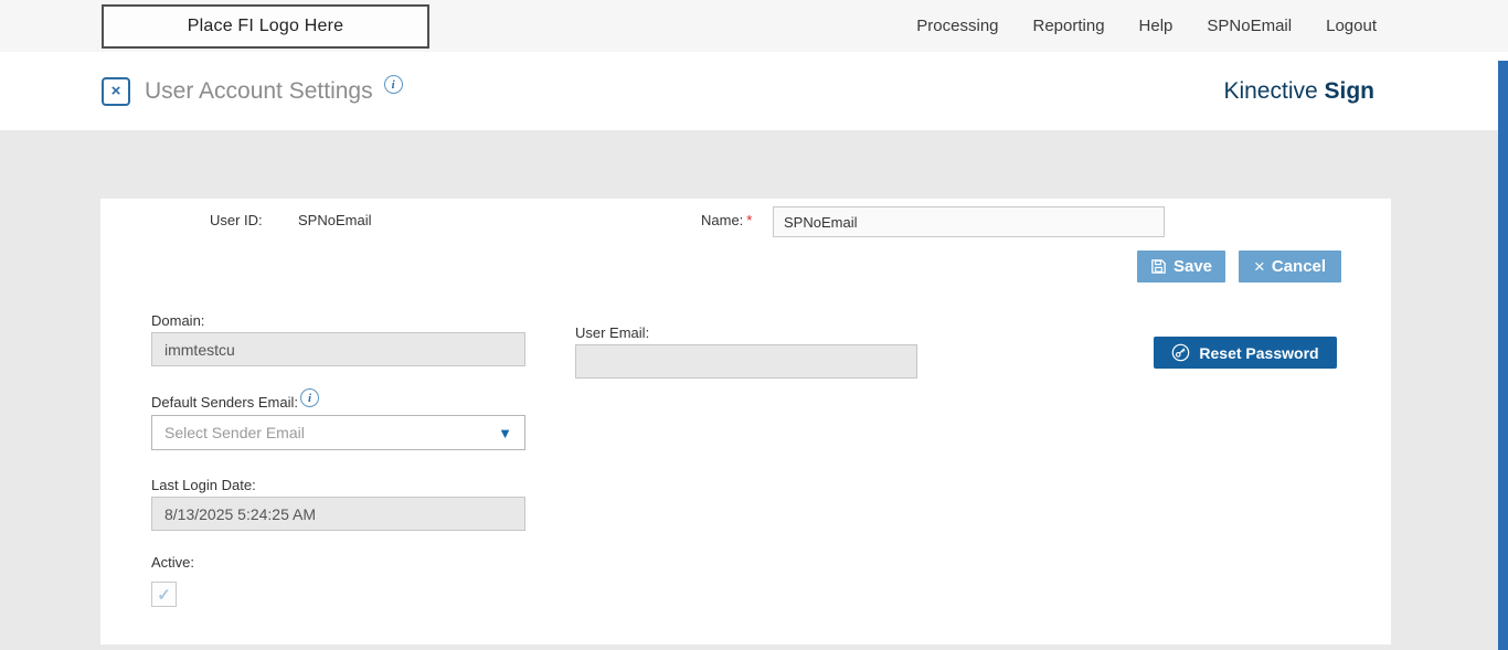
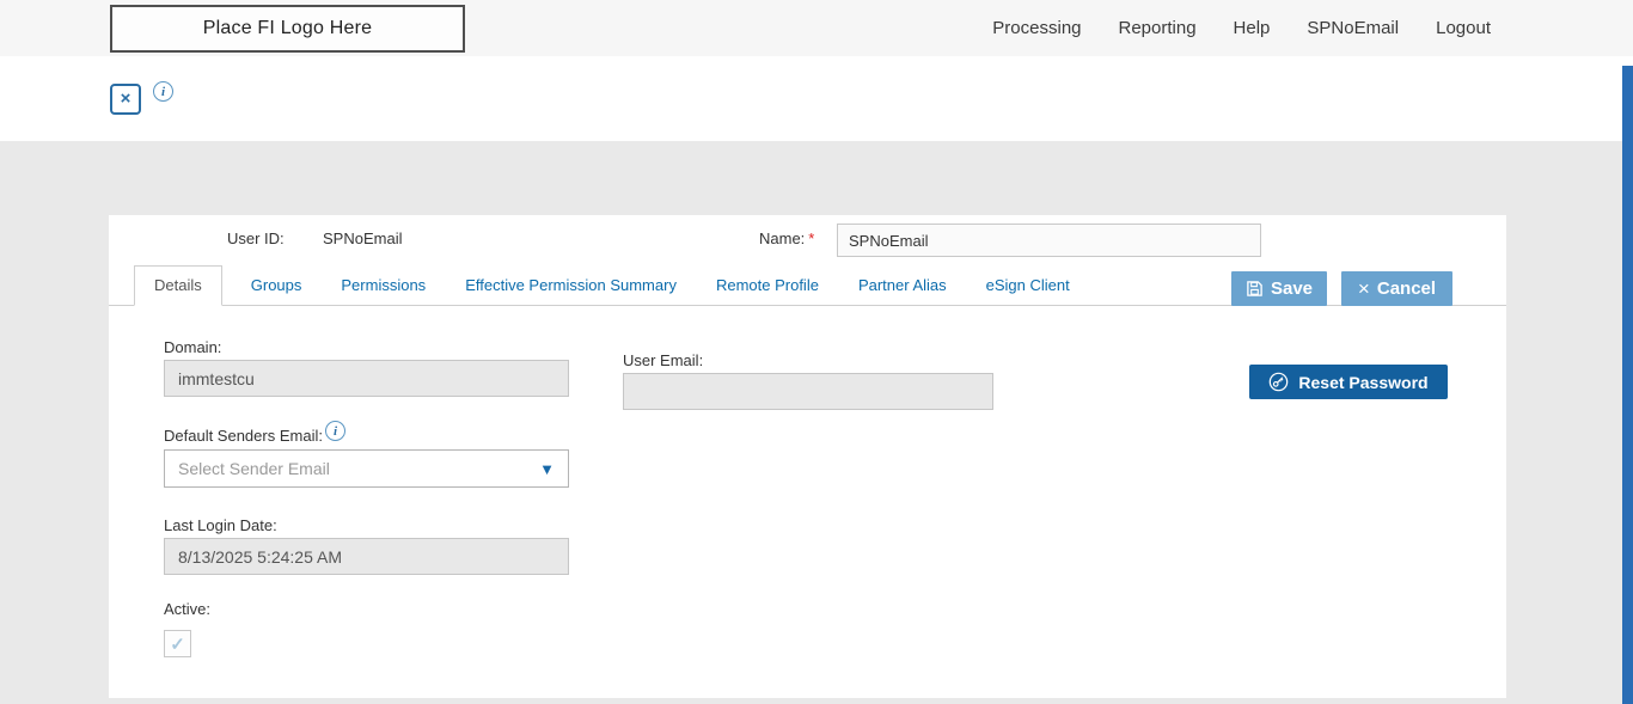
  Place FI Logo Here
  Processing
  Reporting
  Help
  SPNoEmail
  Logout
  ×
- User Account Settings
  i
- Kinective Sign
  User ID:
  SPNoEmail
  Name: *
  SPNoEmail
+ Details
+ Groups
+ Permissions
+ Effective Permission Summary
+ Remote Profile
+ Partner Alias
+ eSign Client
  Save
  ×
  Cancel
  Domain:
  immtestcu
  User Email:
  Reset Password
  Default Senders Email:
  i
  Select Sender Email
  ▼
  Last Login Date:
  8/13/2025 5:24:25 AM
  Active:
  ✓
